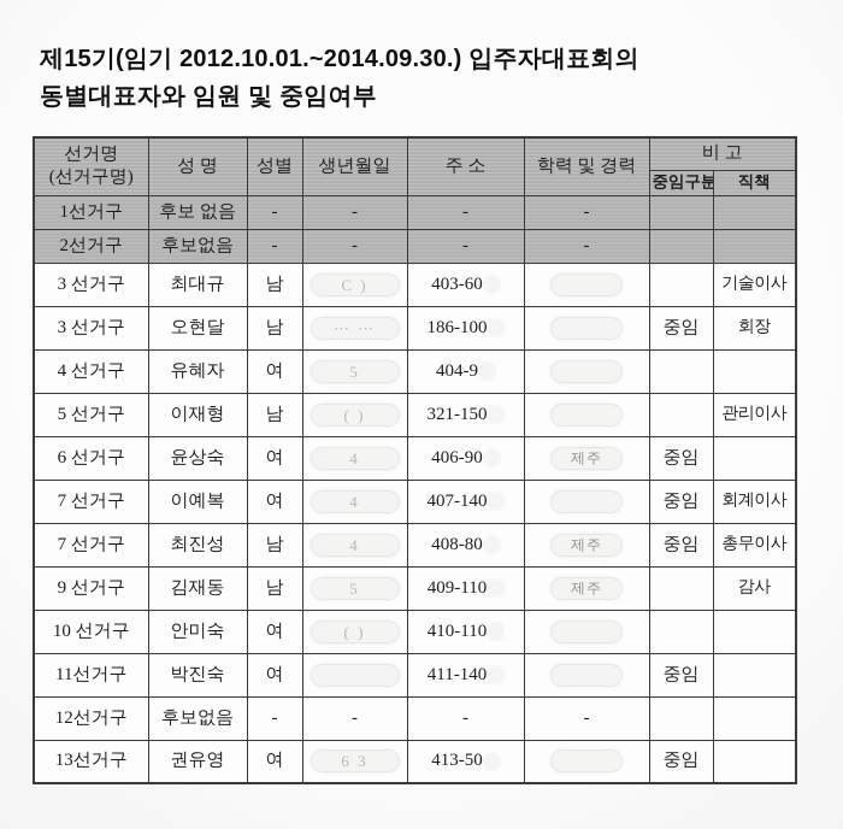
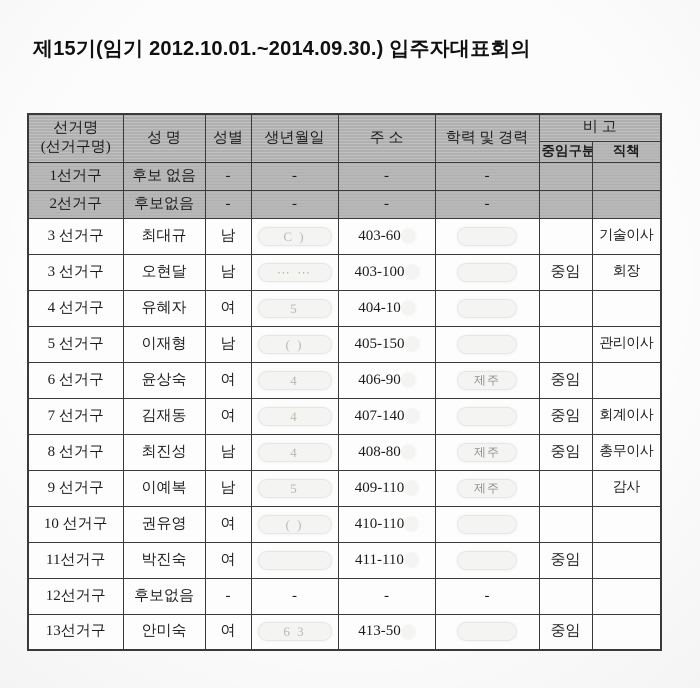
  제15기(임기 2012.10.01.~2014.09.30.) 입주자대표회의
- 동별대표자와 임원 및 중임여부
  선거명 (선거구명)	성 명	성별	생년월일	주 소	학력 및 경력	비 고
  중임구분	직책
  1선거구	후보 없음	-	-	-	-
  2선거구	후보없음	-	-	-	-
  3 선거구	최대규	남	C )	403-60			기술이사
- 3 선거구	오현달	남	⋯ ⋯	186-100		중임	회장
+ 3 선거구	오현달	남	⋯ ⋯	403-100		중임	회장
- 4 선거구	유혜자	여	5	404-9
+ 4 선거구	유혜자	여	5	404-10
- 5 선거구	이재형	남	( )	321-150			관리이사
+ 5 선거구	이재형	남	( )	405-150			관리이사
  6 선거구	윤상숙	여	4	406-90	제주	중임
- 7 선거구	이예복	여	4	407-140		중임	회계이사
+ 7 선거구	김재동	여	4	407-140		중임	회계이사
- 7 선거구	최진성	남	4	408-80	제주	중임	총무이사
+ 8 선거구	최진성	남	4	408-80	제주	중임	총무이사
- 9 선거구	김재동	남	5	409-110	제주		감사
+ 9 선거구	이예복	남	5	409-110	제주		감사
- 10 선거구	안미숙	여	( )	410-110
+ 10 선거구	권유영	여	( )	410-110
- 11선거구	박진숙	여		411-140		중임
+ 11선거구	박진숙	여		411-110		중임
  12선거구	후보없음	-	-	-	-
- 13선거구	권유영	여	6 3	413-50		중임
+ 13선거구	안미숙	여	6 3	413-50		중임
